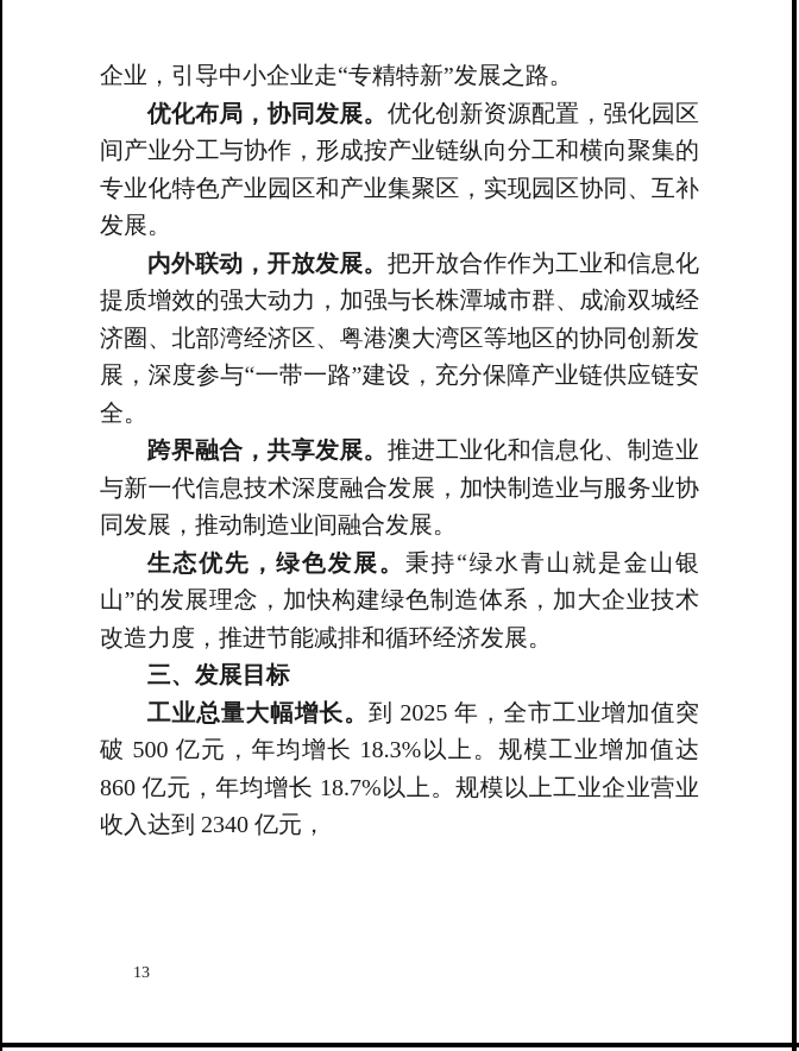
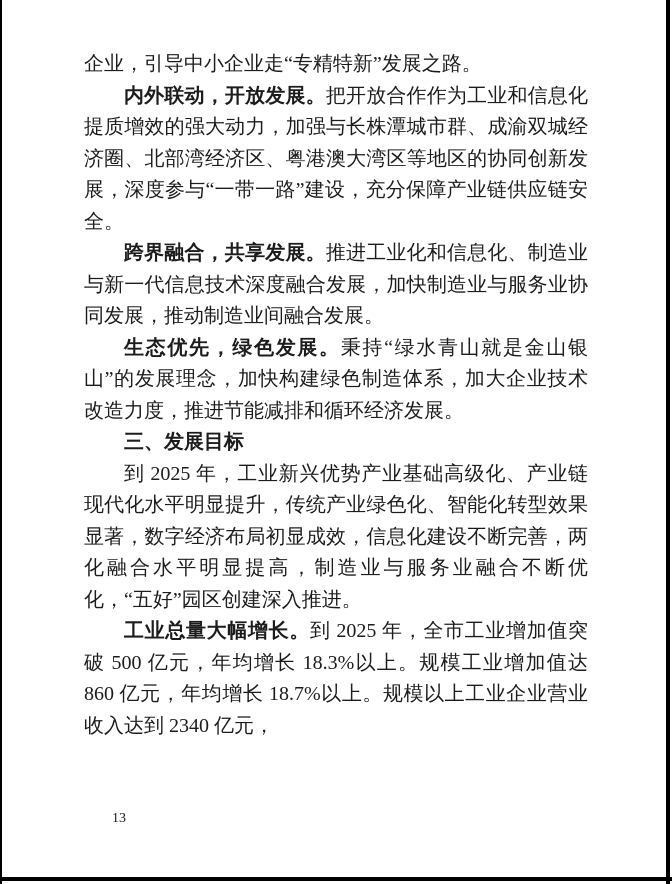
  企业，引导中小企业走“专精特新”发展之路。
- 优化布局，协同发展。优化创新资源配置，强化园区间产业分工与协作，形成按产业链纵向分工和横向聚集的专业化特色产业园区和产业集聚区，实现园区协同、互补发展。
  内外联动，开放发展。把开放合作作为工业和信息化提质增效的强大动力，加强与长株潭城市群、成渝双城经济圈、北部湾经济区、粤港澳大湾区等地区的协同创新发展，深度参与“一带一路”建设，充分保障产业链供应链安全。
  跨界融合，共享发展。推进工业化和信息化、制造业与新一代信息技术深度融合发展，加快制造业与服务业协同发展，推动制造业间融合发展。
  生态优先，绿色发展。秉持“绿水青山就是金山银山”的发展理念，加快构建绿色制造体系，加大企业技术改造力度，推进节能减排和循环经济发展。
  三、发展目标
+ 到 2025 年，工业新兴优势产业基础高级化、产业链现代化水平明显提升，传统产业绿色化、智能化转型效果显著，数字经济布局初显成效，信息化建设不断完善，两化融合水平明显提高，制造业与服务业融合不断优化，“五好”园区创建深入推进。
  工业总量大幅增长。到 2025 年，全市工业增加值突破 500 亿元，年均增长 18.3%以上。规模工业增加值达 860 亿元，年均增长 18.7%以上。规模以上工业企业营业收入达到 2340 亿元，
  13
